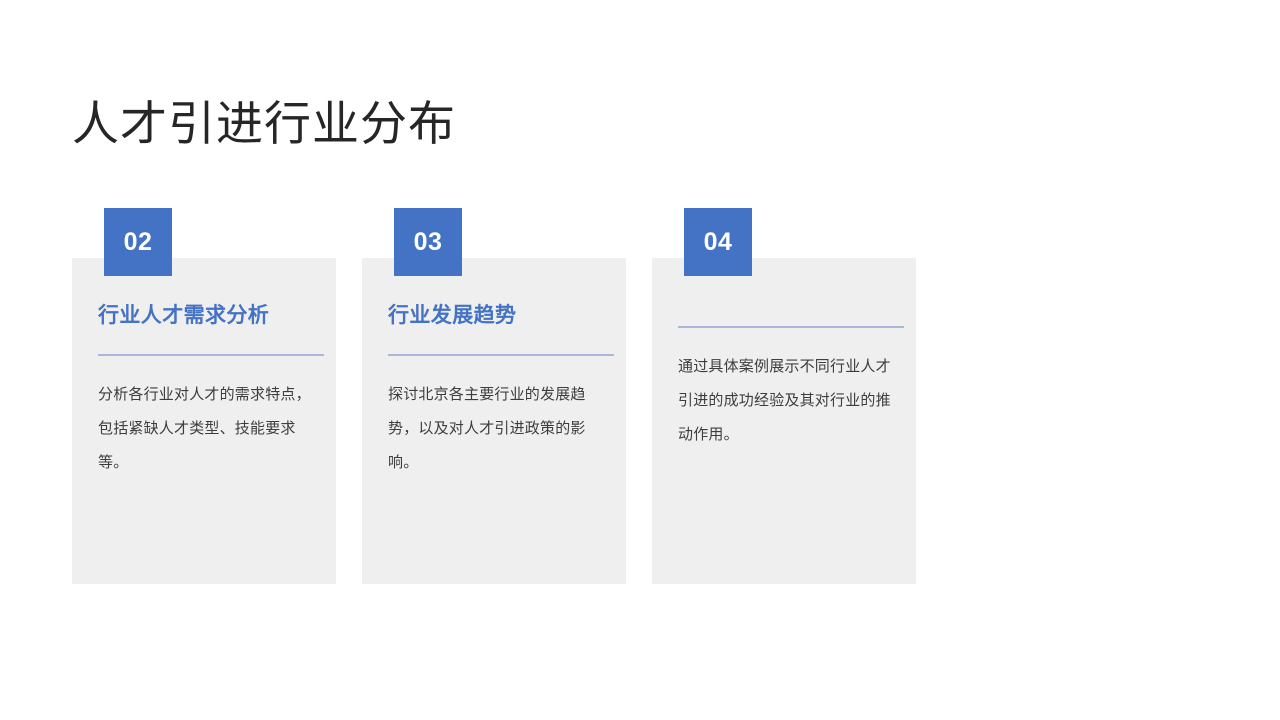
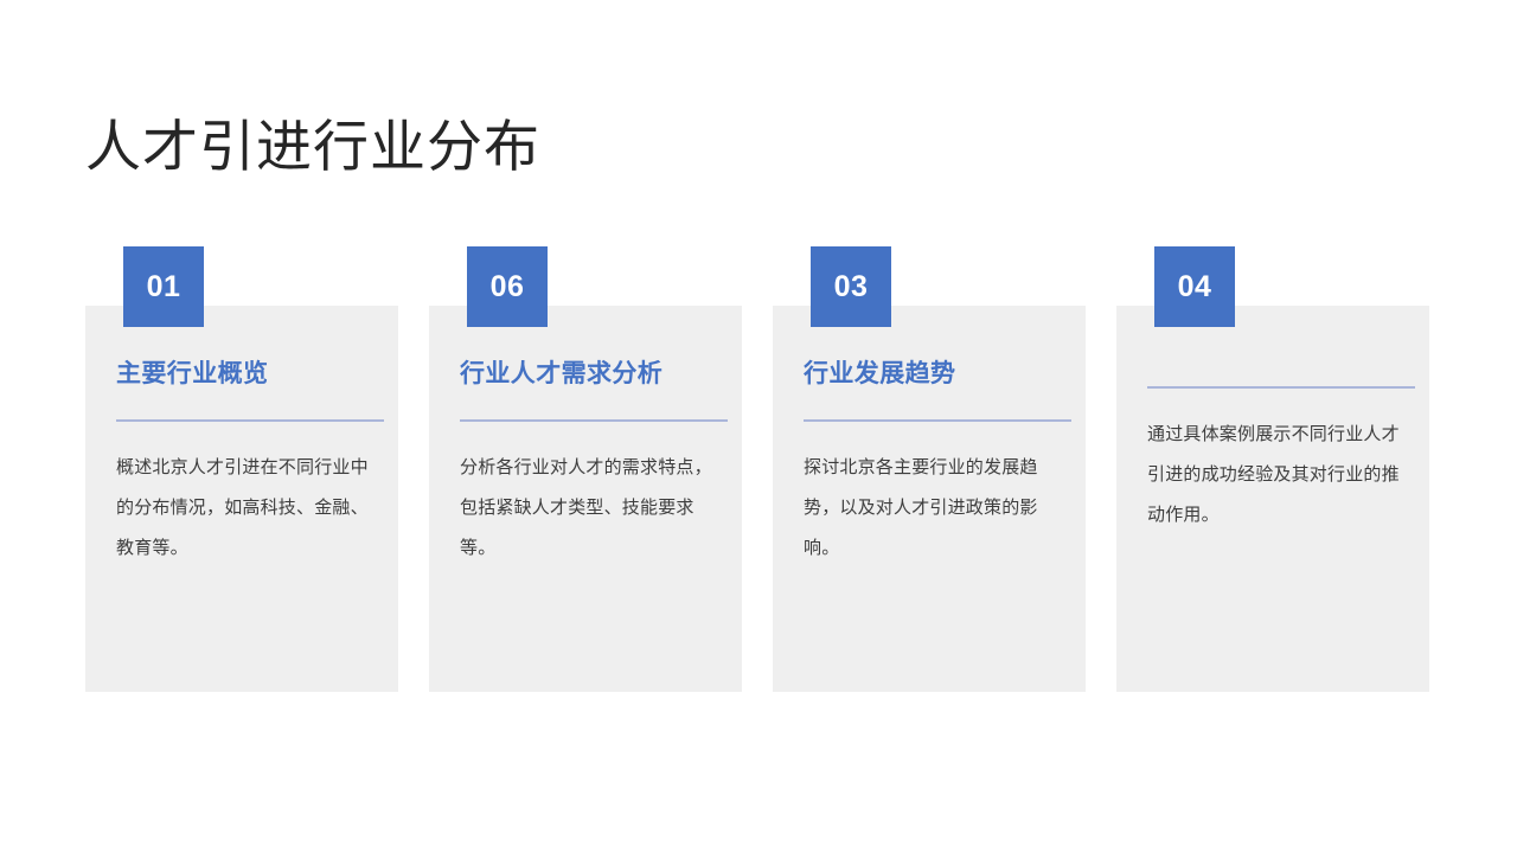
  人才引进行业分布
+ 01
+ 主要行业概览
+ 概述北京人才引进在不同行业中的分布情况，如高科技、金融、教育等。
- 02
+ 06
  行业人才需求分析
  分析各行业对人才的需求特点，包括紧缺人才类型、技能要求等。
  03
  行业发展趋势
  探讨北京各主要行业的发展趋势，以及对人才引进政策的影响。
  04
  通过具体案例展示不同行业人才引进的成功经验及其对行业的推动作用。
